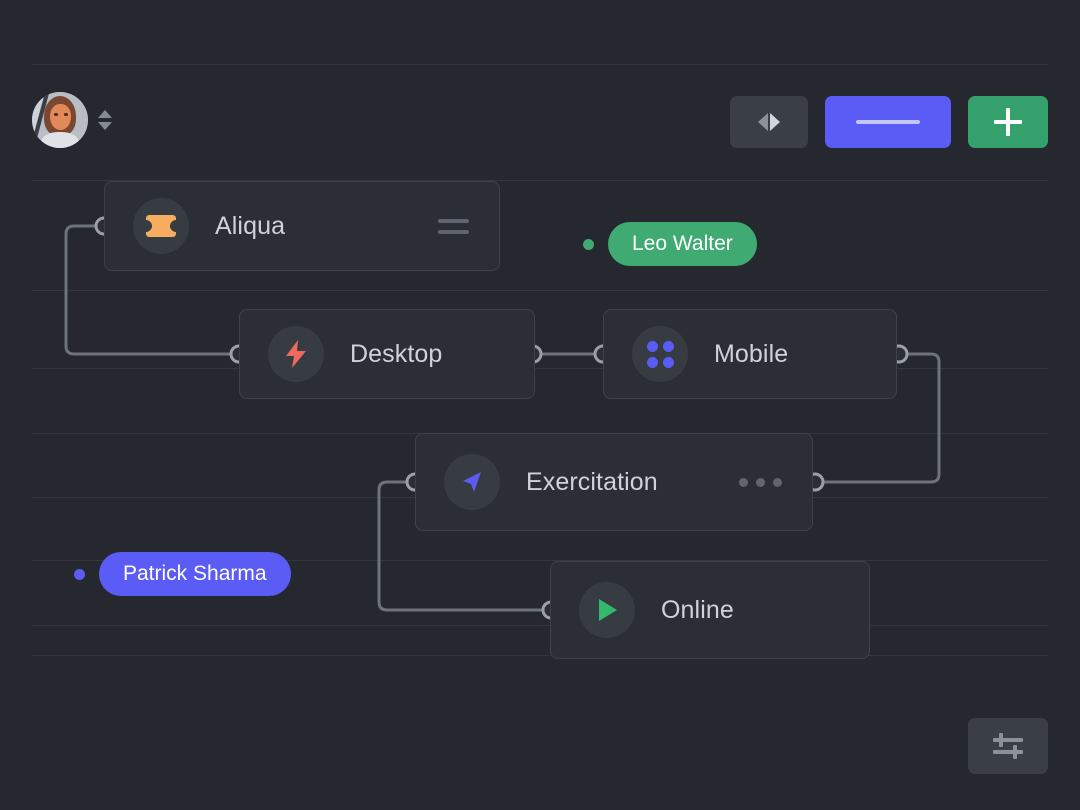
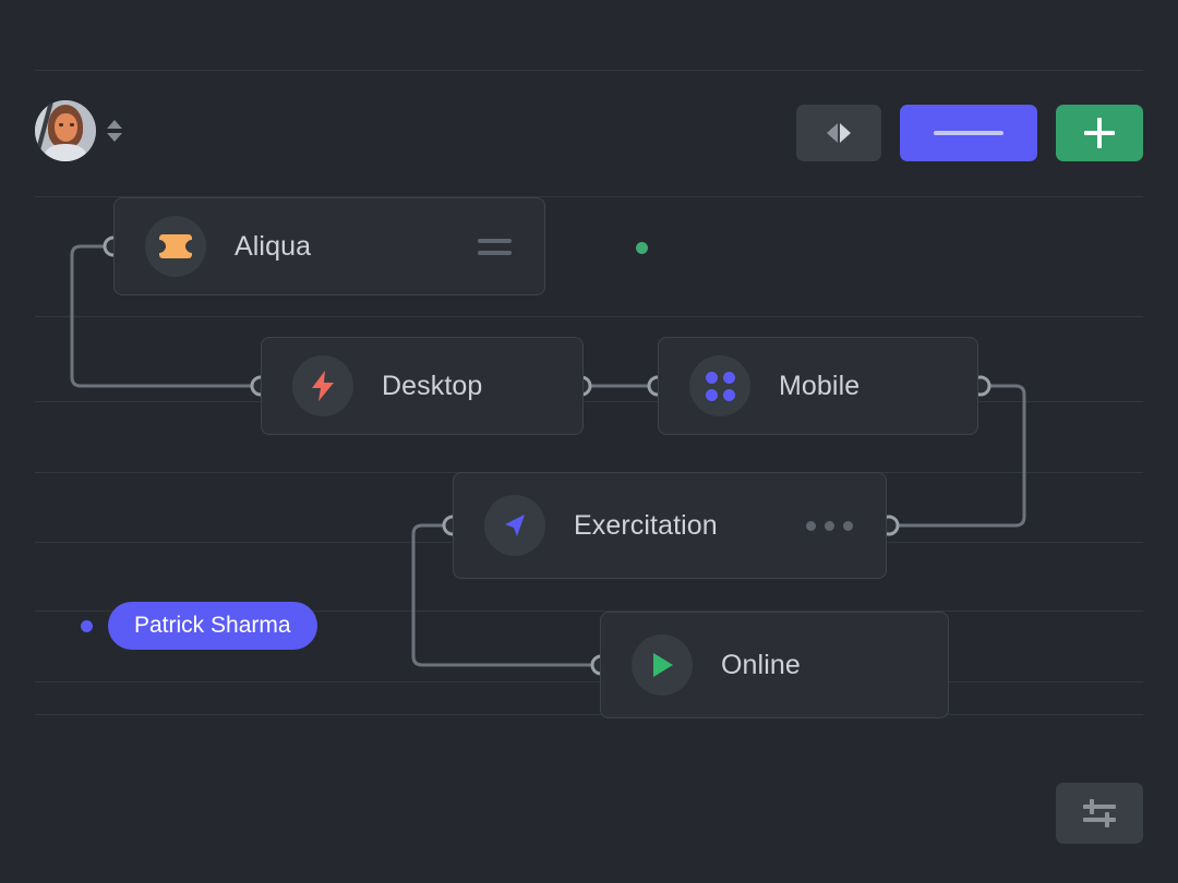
  Aliqua
  Desktop
  Mobile
  Exercitation
  Online
- Leo Walter
  Patrick Sharma
